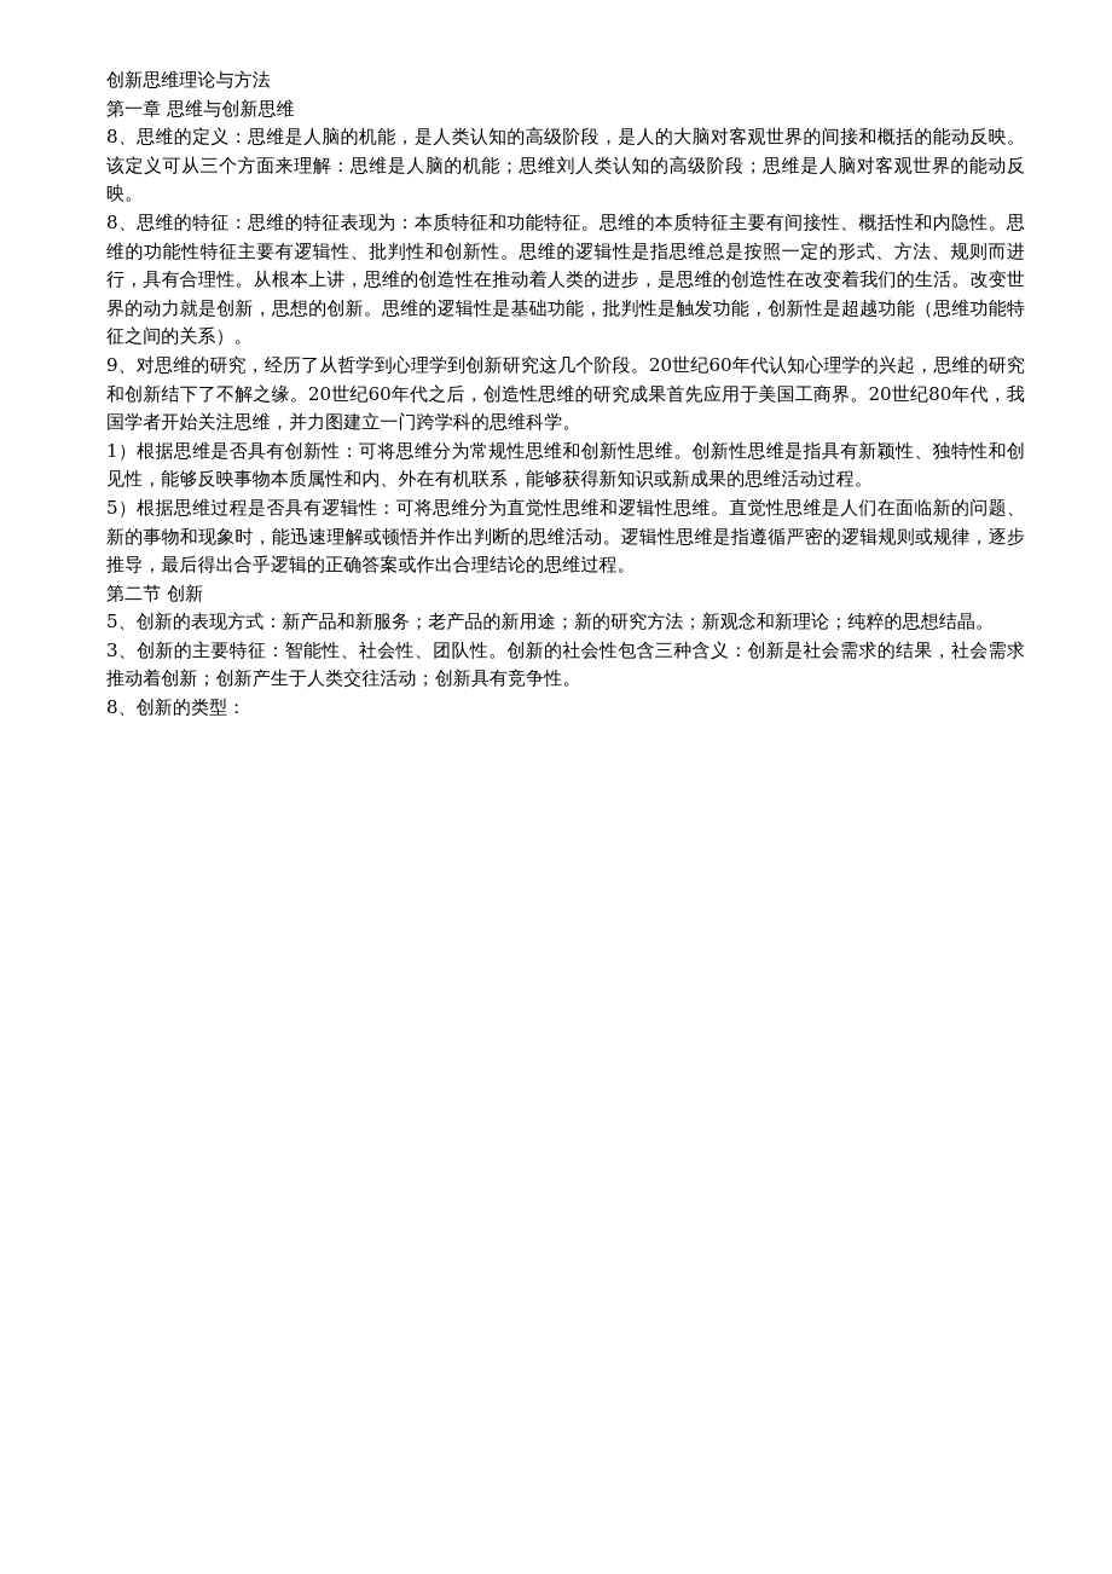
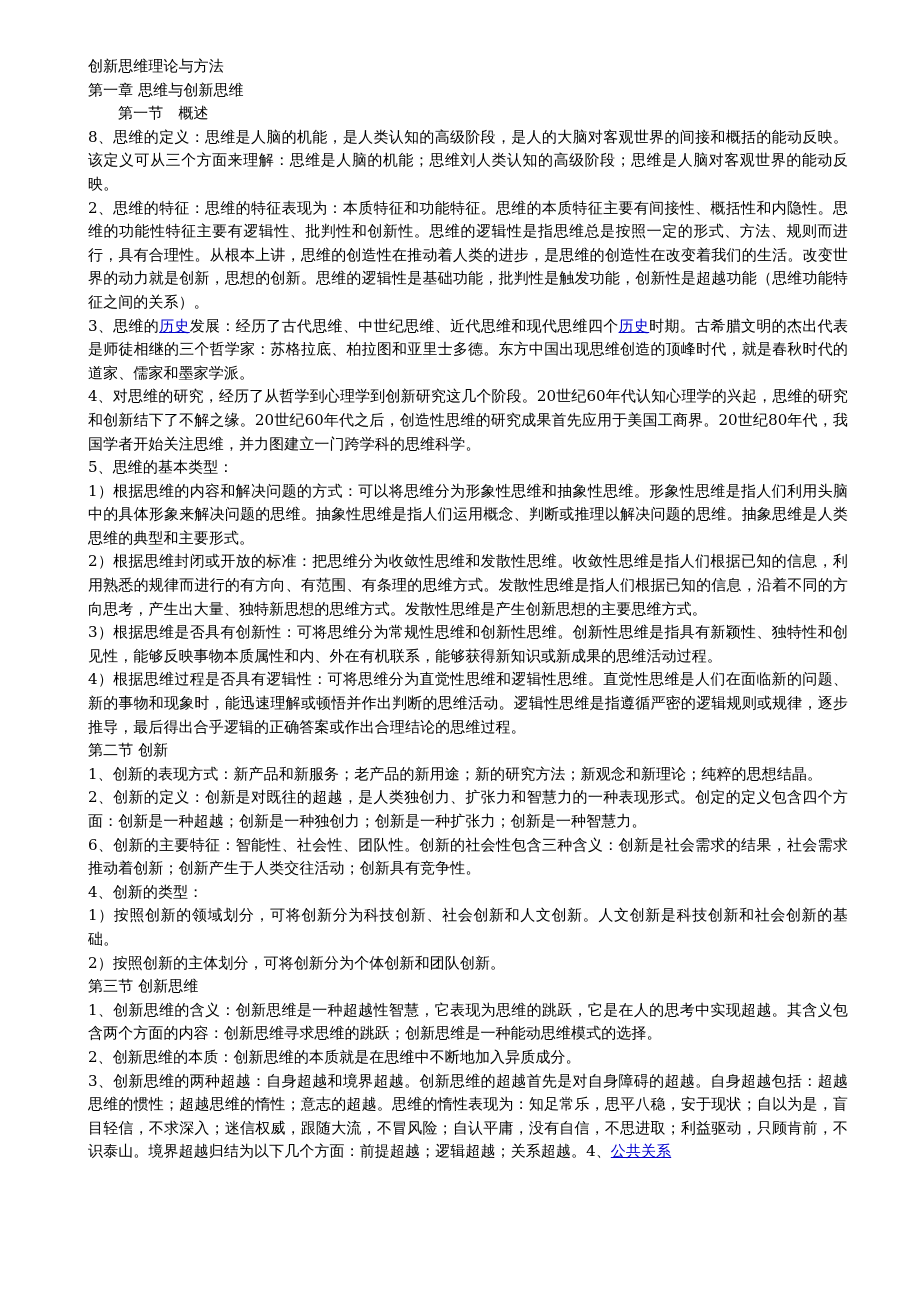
  创新思维理论与方法
  第一章 思维与创新思维
+ 第一节 概述
  8、思维的定义：思维是人脑的机能，是人类认知的高级阶段，是人的大脑对客观世界的间接和概括的能动反映。该定义可从三个方面来理解：思维是人脑的机能；思维刘人类认知的高级阶段；思维是人脑对客观世界的能动反映。
- 8、思维的特征：思维的特征表现为：本质特征和功能特征。思维的本质特征主要有间接性、概括性和内隐性。思维的功能性特征主要有逻辑性、批判性和创新性。思维的逻辑性是指思维总是按照一定的形式、方法、规则而进行，具有合理性。从根本上讲，思维的创造性在推动着人类的进步，是思维的创造性在改变着我们的生活。改变世界的动力就是创新，思想的创新。思维的逻辑性是基础功能，批判性是触发功能，创新性是超越功能（思维功能特征之间的关系）。
+ 2、思维的特征：思维的特征表现为：本质特征和功能特征。思维的本质特征主要有间接性、概括性和内隐性。思维的功能性特征主要有逻辑性、批判性和创新性。思维的逻辑性是指思维总是按照一定的形式、方法、规则而进行，具有合理性。从根本上讲，思维的创造性在推动着人类的进步，是思维的创造性在改变着我们的生活。改变世界的动力就是创新，思想的创新。思维的逻辑性是基础功能，批判性是触发功能，创新性是超越功能（思维功能特征之间的关系）。
+ 3、思维的历史发展：经历了古代思维、中世纪思维、近代思维和现代思维四个历史时期。古希腊文明的杰出代表是师徒相继的三个哲学家：苏格拉底、柏拉图和亚里士多德。东方中国出现思维创造的顶峰时代，就是春秋时代的道家、儒家和墨家学派。
- 9、对思维的研究，经历了从哲学到心理学到创新研究这几个阶段。20世纪60年代认知心理学的兴起，思维的研究和创新结下了不解之缘。20世纪60年代之后，创造性思维的研究成果首先应用于美国工商界。20世纪80年代，我国学者开始关注思维，并力图建立一门跨学科的思维科学。
+ 4、对思维的研究，经历了从哲学到心理学到创新研究这几个阶段。20世纪60年代认知心理学的兴起，思维的研究和创新结下了不解之缘。20世纪60年代之后，创造性思维的研究成果首先应用于美国工商界。20世纪80年代，我国学者开始关注思维，并力图建立一门跨学科的思维科学。
+ 5、思维的基本类型：
+ 1）根据思维的内容和解决问题的方式：可以将思维分为形象性思维和抽象性思维。形象性思维是指人们利用头脑中的具体形象来解决问题的思维。抽象性思维是指人们运用概念、判断或推理以解决问题的思维。抽象思维是人类思维的典型和主要形式。
+ 2）根据思维封闭或开放的标准：把思维分为收敛性思维和发散性思维。收敛性思维是指人们根据已知的信息，利用熟悉的规律而进行的有方向、有范围、有条理的思维方式。发散性思维是指人们根据已知的信息，沿着不同的方向思考，产生出大量、独特新思想的思维方式。发散性思维是产生创新思想的主要思维方式。
- 1）根据思维是否具有创新性：可将思维分为常规性思维和创新性思维。创新性思维是指具有新颖性、独特性和创见性，能够反映事物本质属性和内、外在有机联系，能够获得新知识或新成果的思维活动过程。
+ 3）根据思维是否具有创新性：可将思维分为常规性思维和创新性思维。创新性思维是指具有新颖性、独特性和创见性，能够反映事物本质属性和内、外在有机联系，能够获得新知识或新成果的思维活动过程。
- 5）根据思维过程是否具有逻辑性：可将思维分为直觉性思维和逻辑性思维。直觉性思维是人们在面临新的问题、新的事物和现象时，能迅速理解或顿悟并作出判断的思维活动。逻辑性思维是指遵循严密的逻辑规则或规律，逐步推导，最后得出合乎逻辑的正确答案或作出合理结论的思维过程。
+ 4）根据思维过程是否具有逻辑性：可将思维分为直觉性思维和逻辑性思维。直觉性思维是人们在面临新的问题、新的事物和现象时，能迅速理解或顿悟并作出判断的思维活动。逻辑性思维是指遵循严密的逻辑规则或规律，逐步推导，最后得出合乎逻辑的正确答案或作出合理结论的思维过程。
  第二节 创新
- 5、创新的表现方式：新产品和新服务；老产品的新用途；新的研究方法；新观念和新理论；纯粹的思想结晶。
+ 1、创新的表现方式：新产品和新服务；老产品的新用途；新的研究方法；新观念和新理论；纯粹的思想结晶。
+ 2、创新的定义：创新是对既往的超越，是人类独创力、扩张力和智慧力的一种表现形式。创定的定义包含四个方面：创新是一种超越；创新是一种独创力；创新是一种扩张力；创新是一种智慧力。
- 3、创新的主要特征：智能性、社会性、团队性。创新的社会性包含三种含义：创新是社会需求的结果，社会需求推动着创新；创新产生于人类交往活动；创新具有竞争性。
+ 6、创新的主要特征：智能性、社会性、团队性。创新的社会性包含三种含义：创新是社会需求的结果，社会需求推动着创新；创新产生于人类交往活动；创新具有竞争性。
- 8、创新的类型：
+ 4、创新的类型：
+ 1）按照创新的领域划分，可将创新分为科技创新、社会创新和人文创新。人文创新是科技创新和社会创新的基础。
+ 2）按照创新的主体划分，可将创新分为个体创新和团队创新。
+ 第三节 创新思维
+ 1、创新思维的含义：创新思维是一种超越性智慧，它表现为思维的跳跃，它是在人的思考中实现超越。其含义包含两个方面的内容：创新思维寻求思维的跳跃；创新思维是一种能动思维模式的选择。
+ 2、创新思维的本质：创新思维的本质就是在思维中不断地加入异质成分。
+ 3、创新思维的两种超越：自身超越和境界超越。创新思维的超越首先是对自身障碍的超越。自身超越包括：超越思维的惯性；超越思维的惰性；意志的超越。思维的惰性表现为：知足常乐，思平八稳，安于现状；自以为是，盲目轻信，不求深入；迷信权威，跟随大流，不冒风险；自认平庸，没有自信，不思进取；利益驱动，只顾肯前，不识泰山。境界超越归结为以下几个方面：前提超越；逻辑超越；关系超越。4、公共关系
